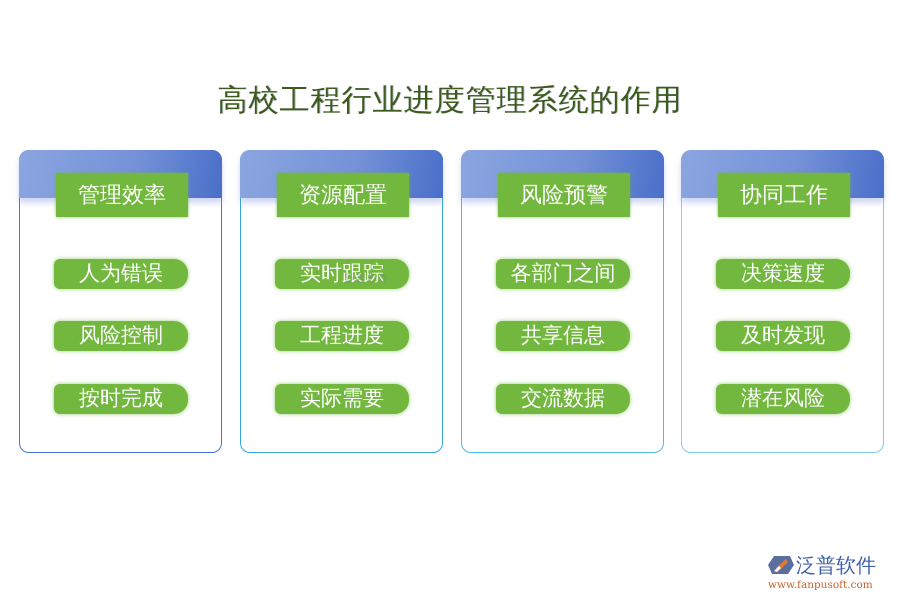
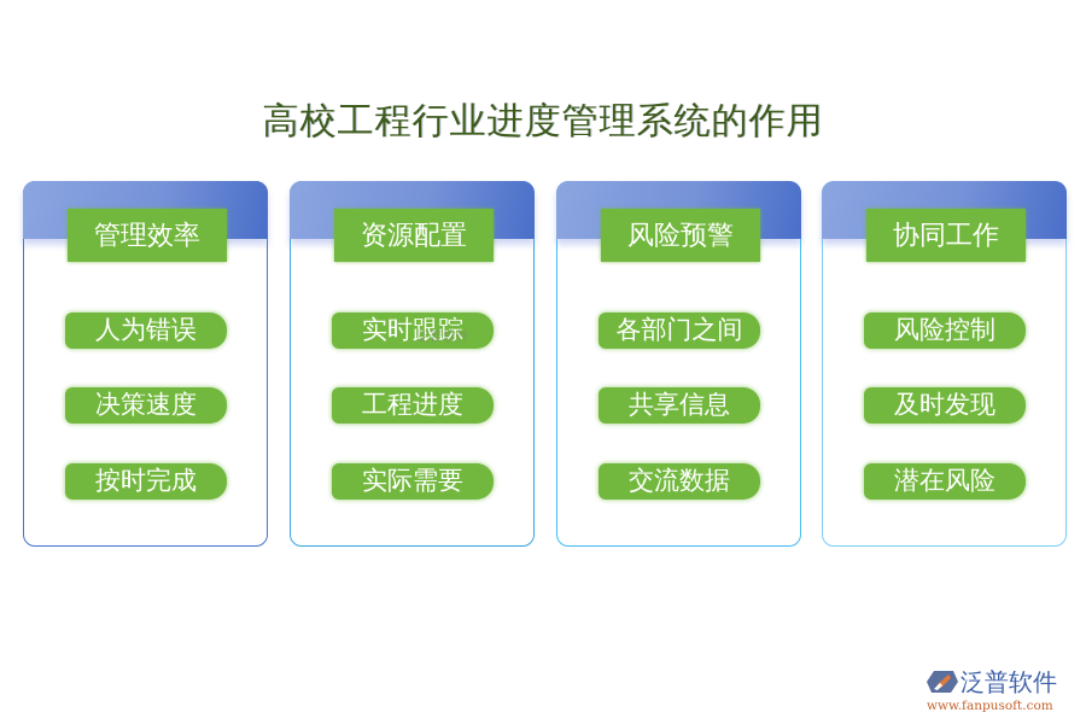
  高校工程行业进度管理系统的作用
  管理效率
  人为错误
- 风险控制
+ 决策速度
  按时完成
  资源配置
  实时跟踪
  工程进度
  实际需要
  风险预警
  各部门之间
  共享信息
  交流数据
  协同工作
- 决策速度
+ 风险控制
  及时发现
  潜在风险
  泛普软件
  泛普软件
  www.fanpusoft.com
